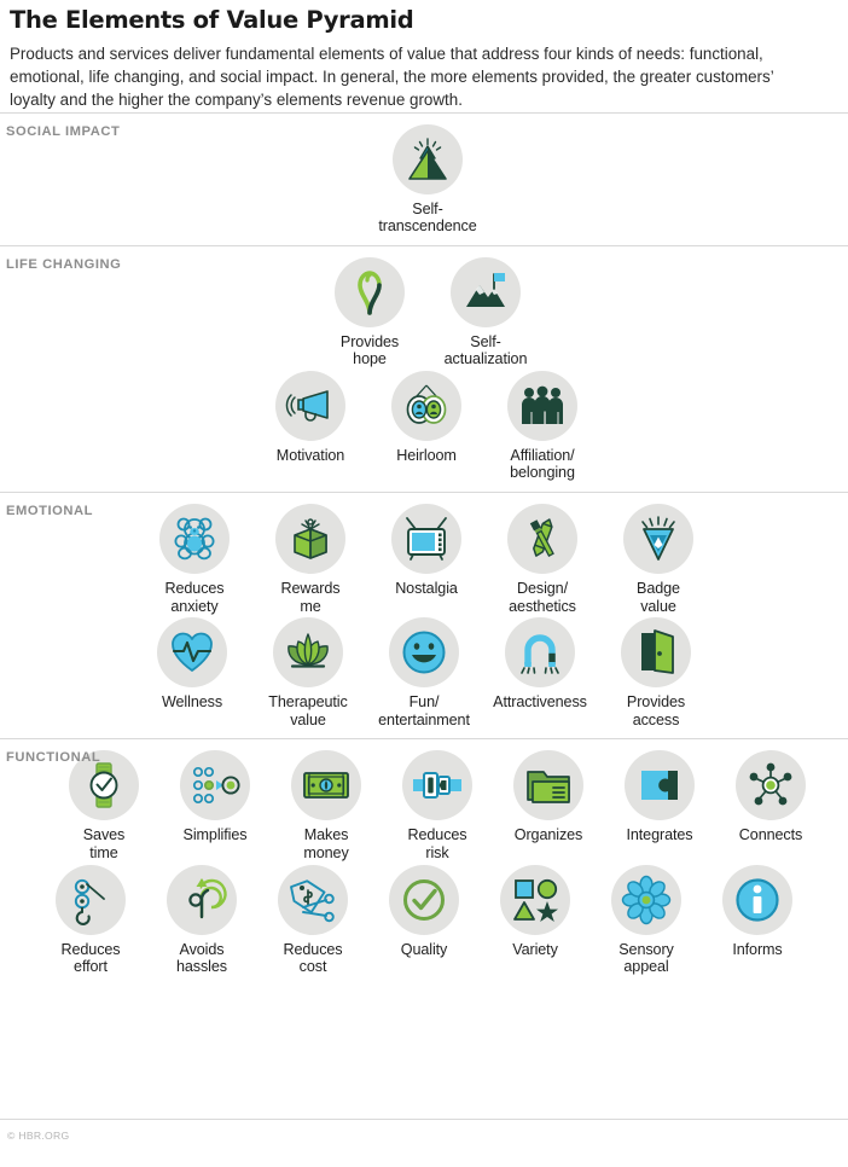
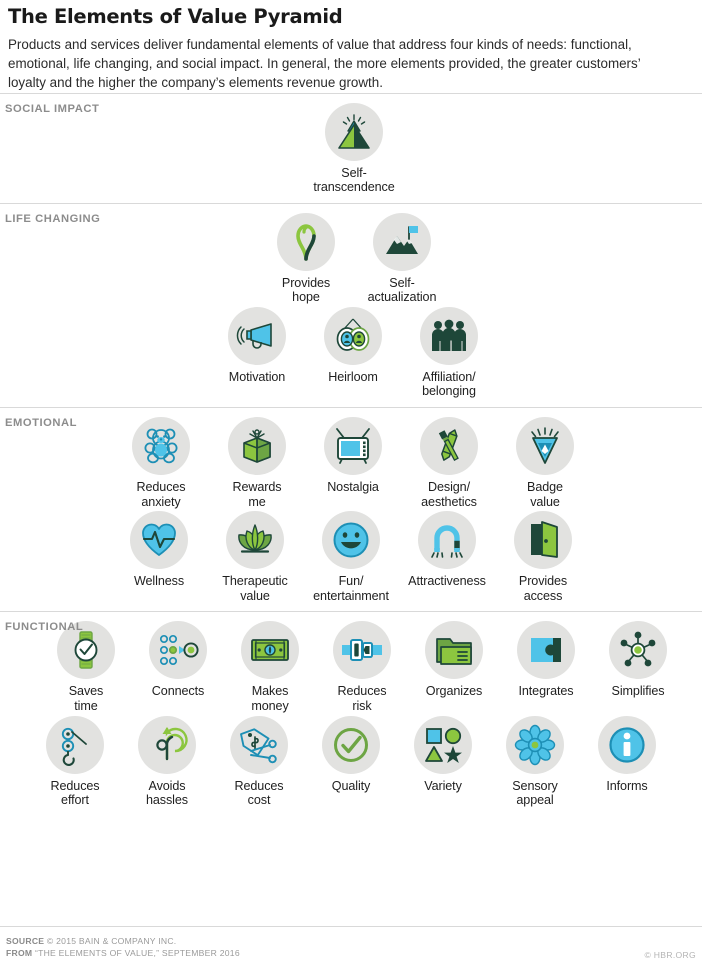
  The Elements of Value Pyramid
  Products and services deliver fundamental elements of value that address four kinds of needs: functional, emotional, life changing, and social impact. In general, the more elements provided, the greater customers’ loyalty and the higher the company’s elements revenue growth.
  SOCIAL IMPACT
  Self-
  transcendence
  LIFE CHANGING
  Provides
  hope
  Self-
  actualization
  Motivation
  Heirloom
  Affiliation/
  belonging
  EMOTIONAL
  Reduces
  anxiety
  Rewards
  me
  Nostalgia
  Design/
  aesthetics
  Badge
  value
  Wellness
  Therapeutic
  value
  Fun/
  entertainment
  Attractiveness
  Provides
  access
  FUNCTIONAL
  Saves
  time
- Simplifies
+ Connects
  Makes
  money
  Reduces
  risk
  Organizes
  Integrates
- Connects
+ Simplifies
  Reduces
  effort
  Avoids
  hassles
  Reduces
  cost
  Quality
  Variety
  Sensory
  appeal
  Informs
+ SOURCE © 2015 BAIN & COMPANY INC.
+ FROM “THE ELEMENTS OF VALUE,” SEPTEMBER 2016
  © HBR.ORG
